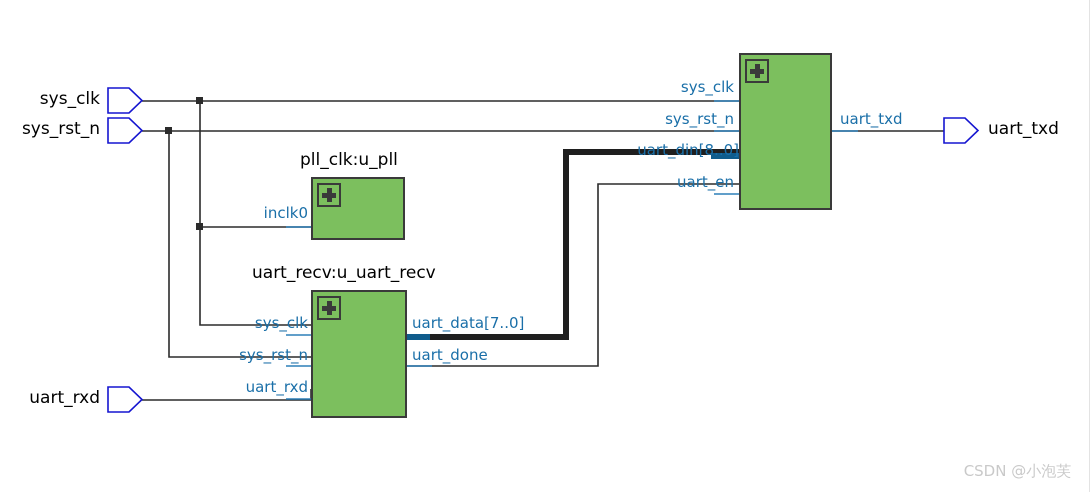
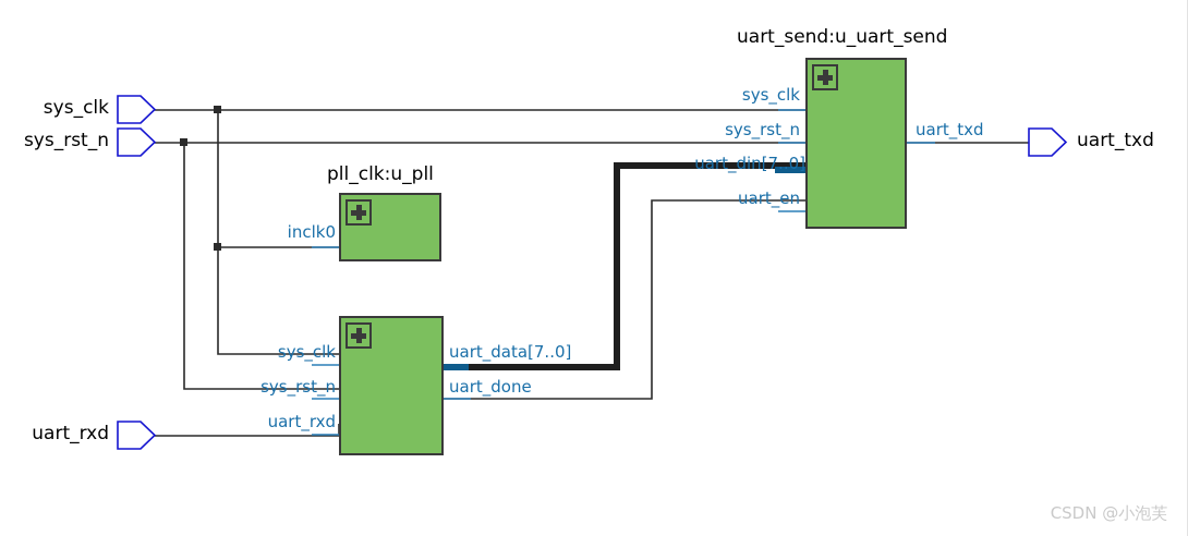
+ uart_send:u_uart_send
  sys_clk
  sys_rst_n
- uart_din[8..0]
+ uart_din[7..0]
  uart_en
  uart_txd
  pll_clk:u_pll
  inclk0
- uart_recv:u_uart_recv
  sys_clk
  sys_rst_n
  uart_rxd
  uart_data[7..0]
  uart_done
  sys_clk
  sys_rst_n
  uart_rxd
  uart_txd
  CSDN @小泡芙 ࿿
